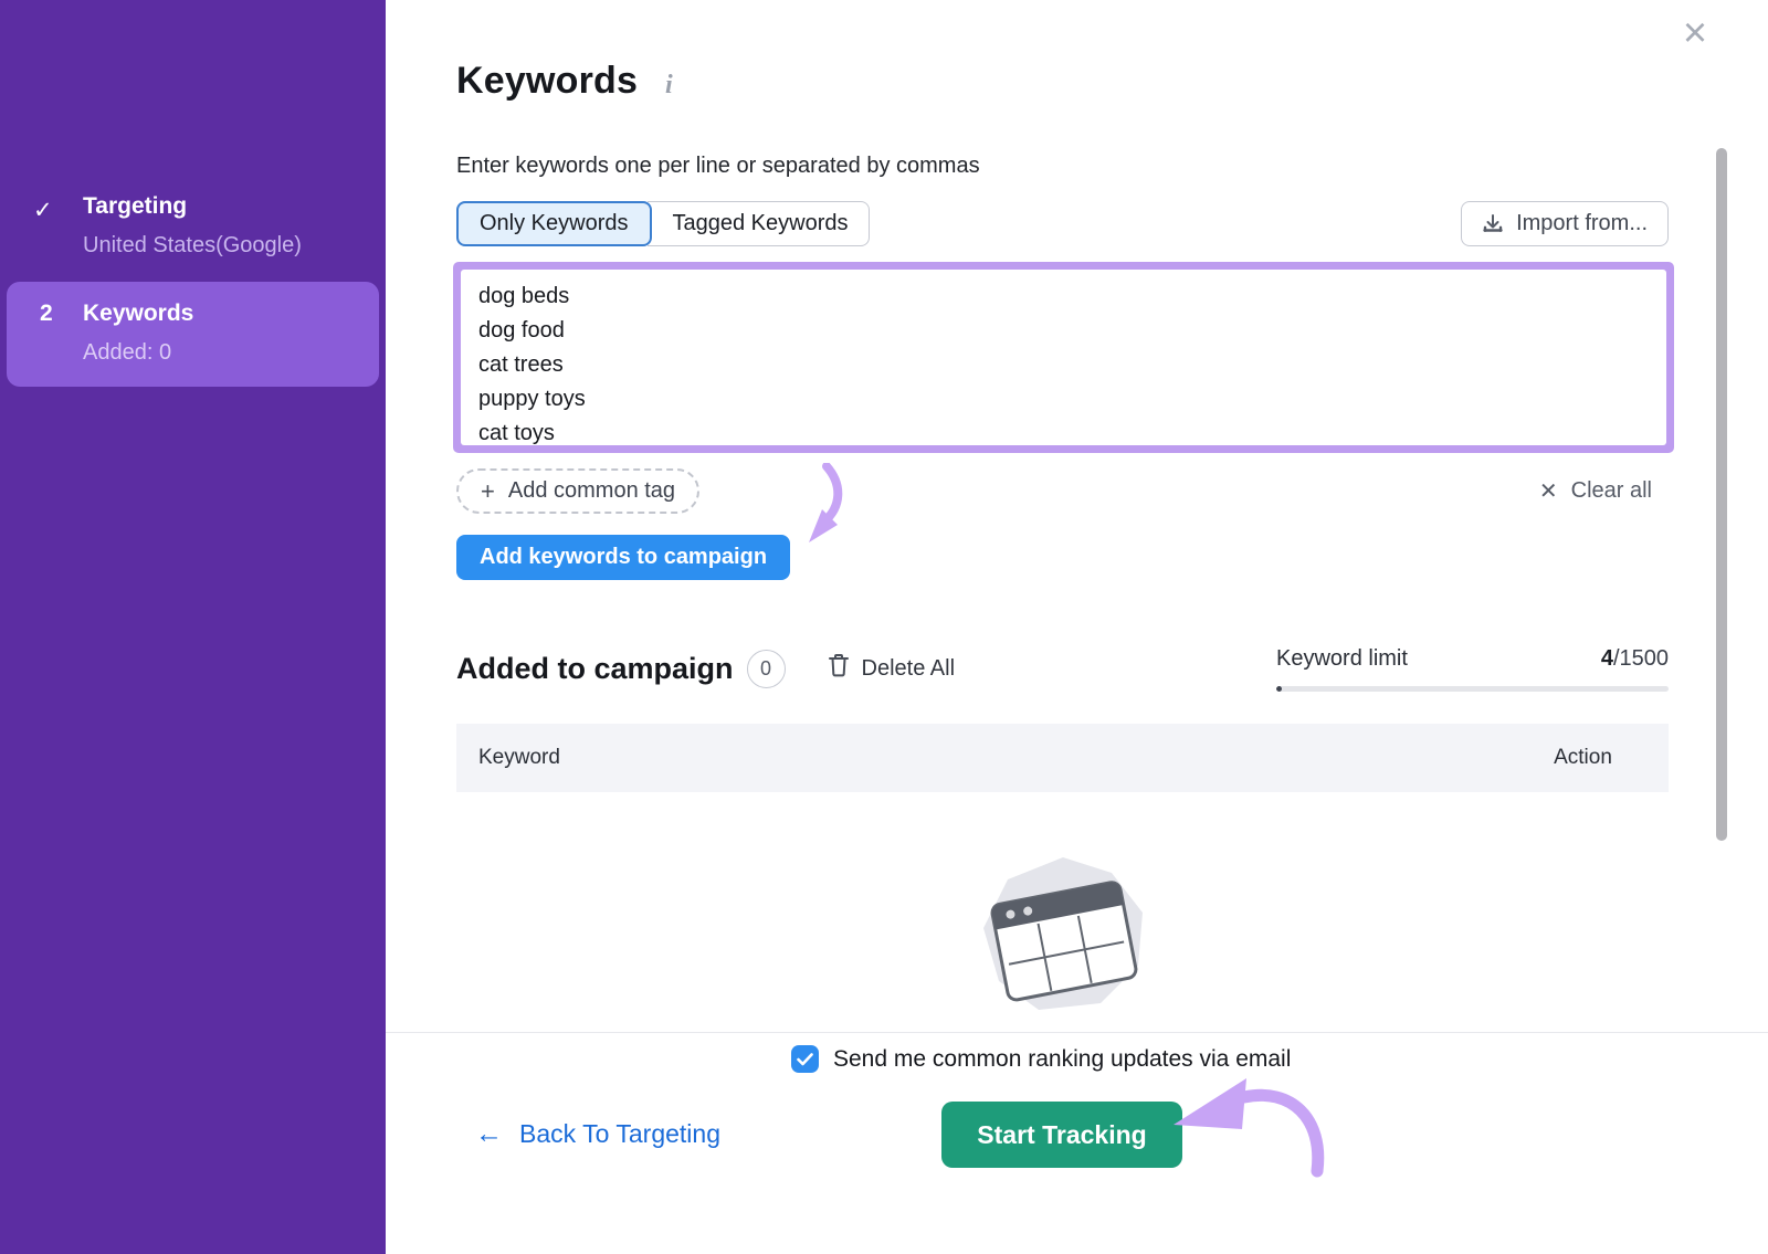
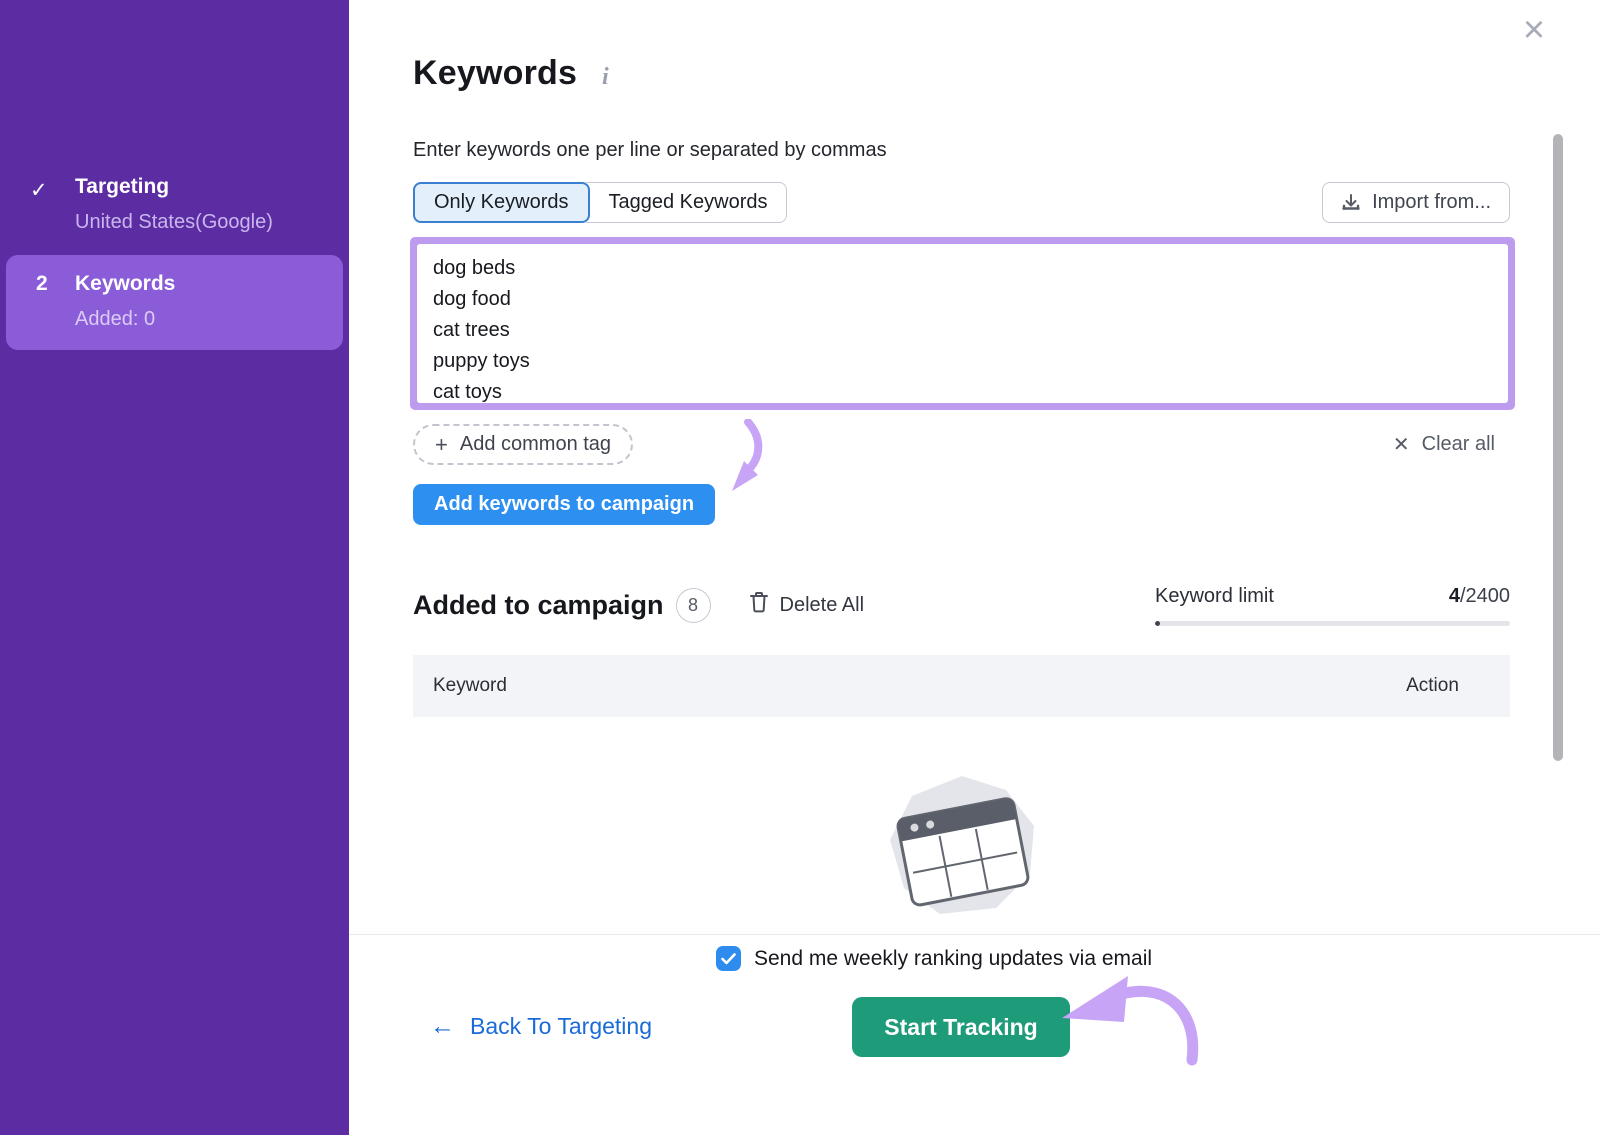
  ✓
  Targeting
  United States(Google)
  2
  Keywords
  Added: 0
  Keywords
  i
  ×
  Enter keywords one per line or separated by commas
  Only Keywords
  Tagged Keywords
  Import from...
  dog beds
  dog food
  cat trees
  puppy toys
  +
  Add common tag
  ✕
  Clear all
  Add keywords to campaign
  Added to campaign
- 0
+ 8
  Delete All
  Keyword limit
- 4/1500
+ 4/2400
  Keyword
  Action
- Send me common ranking updates via email
+ Send me weekly ranking updates via email
  ←
  Back To Targeting
  Start Tracking
